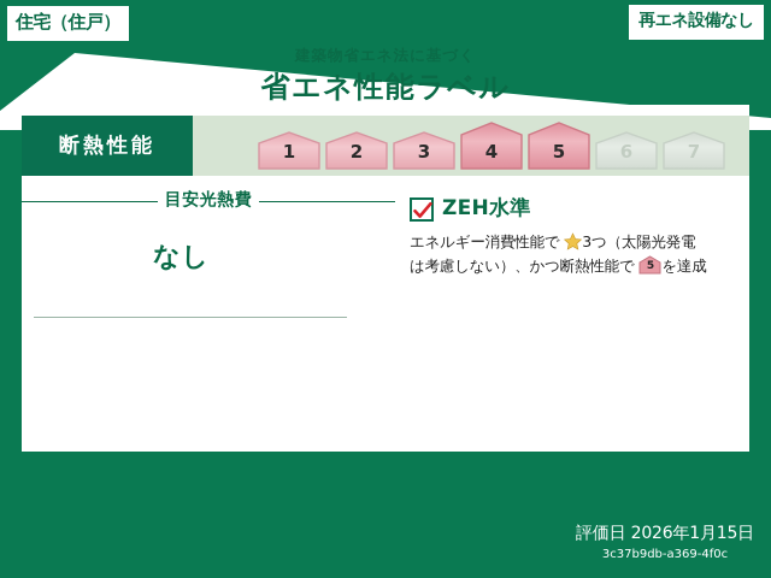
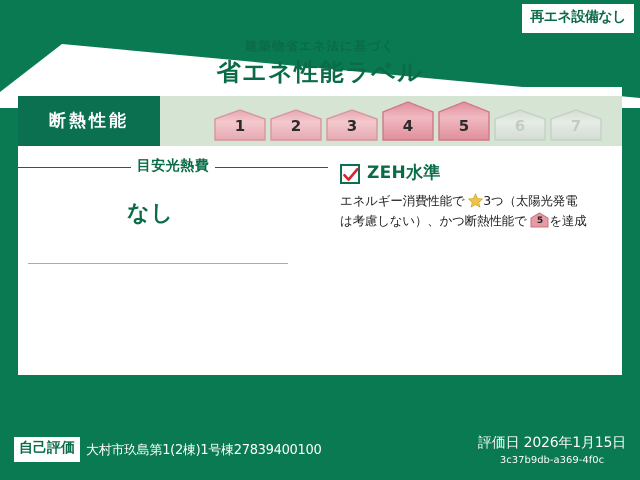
- 住宅（住戸）
  再エネ設備なし
  省エネ性能ラベル
  断熱性能
  1
  2
  3
  4
  5
  6
  7
  目安光熱費
  なし
  ZEH水準
  エネルギー消費性能で 3つ（太陽光発電
  は考慮しない）、かつ断熱性能で
  5
  を達成
+ 自己評価
+ 大村市玖島第1(2棟)1号棟27839400100
  評価日 2026年1月15日
  3c37b9db-a369-4f0c
